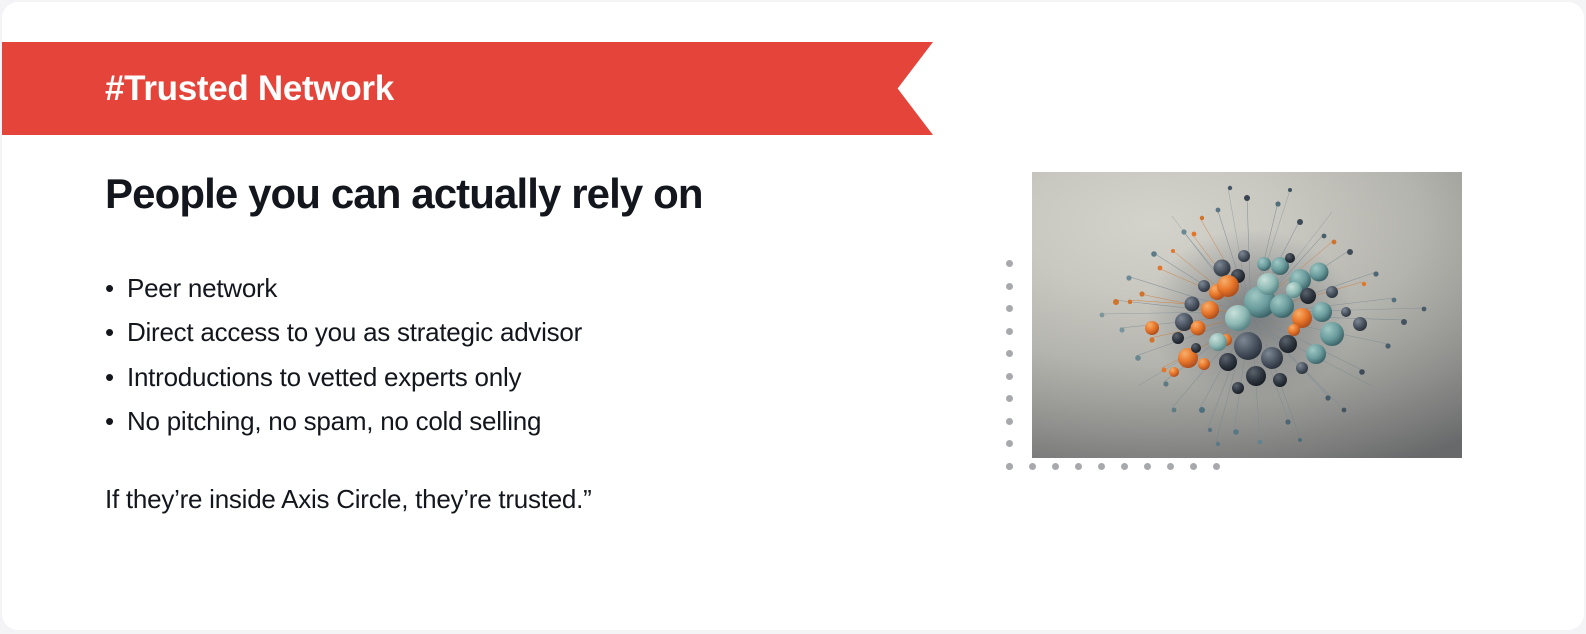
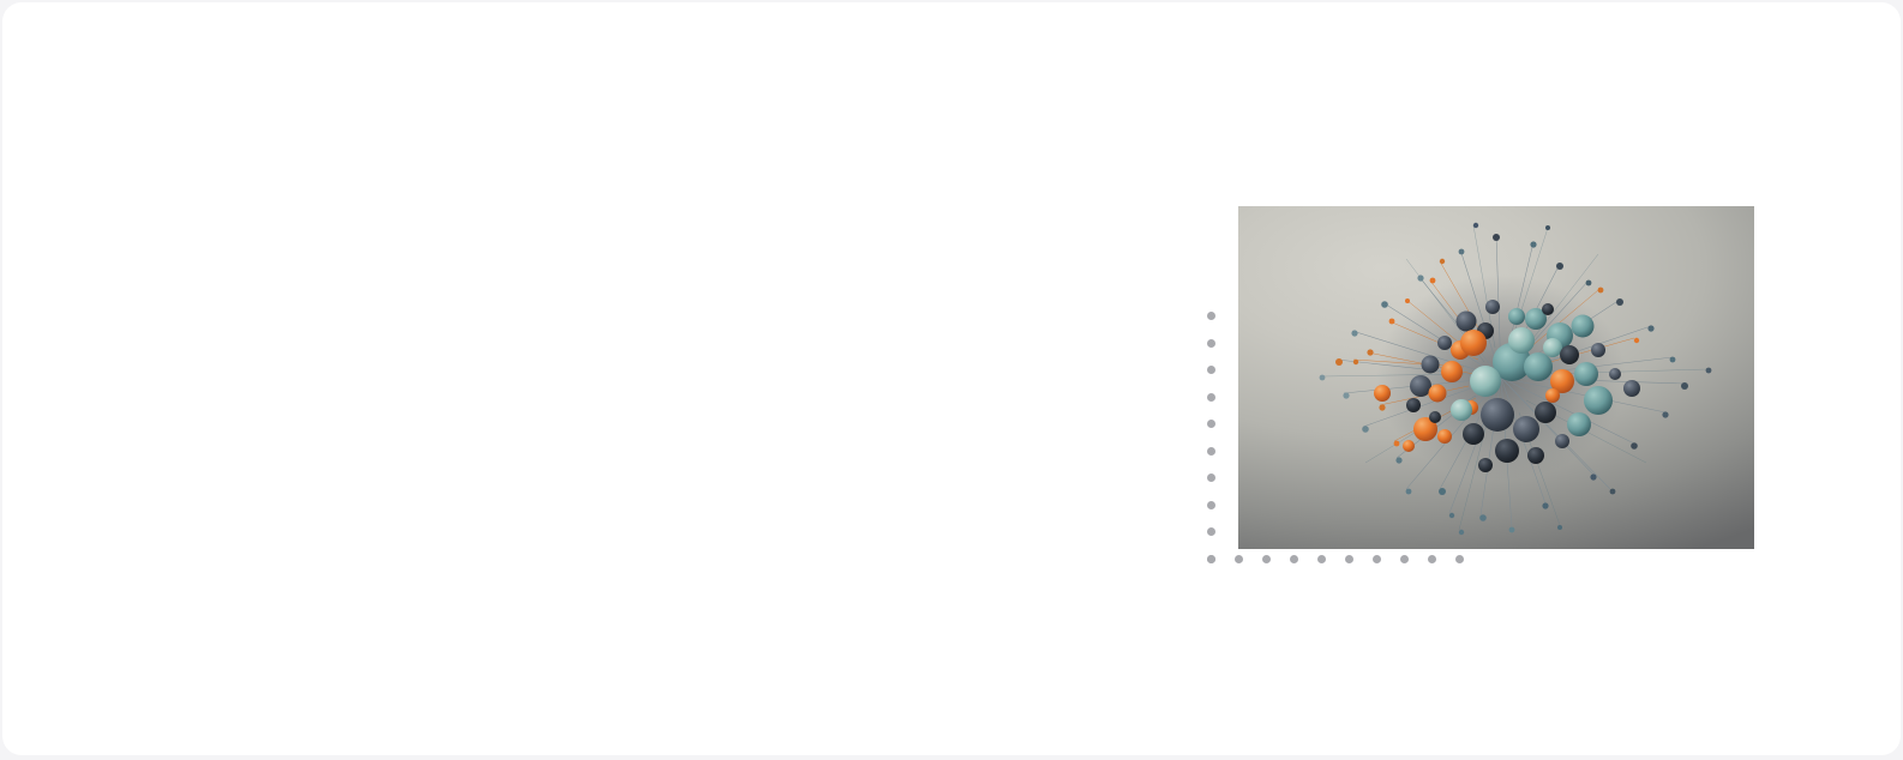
- #Trusted Network
- People you can actually rely on
- • Peer network
- • Direct access to you as strategic advisor
- • Introductions to vetted experts only
- • No pitching, no spam, no cold selling
- If they’re inside Axis Circle, they’re trusted.”
